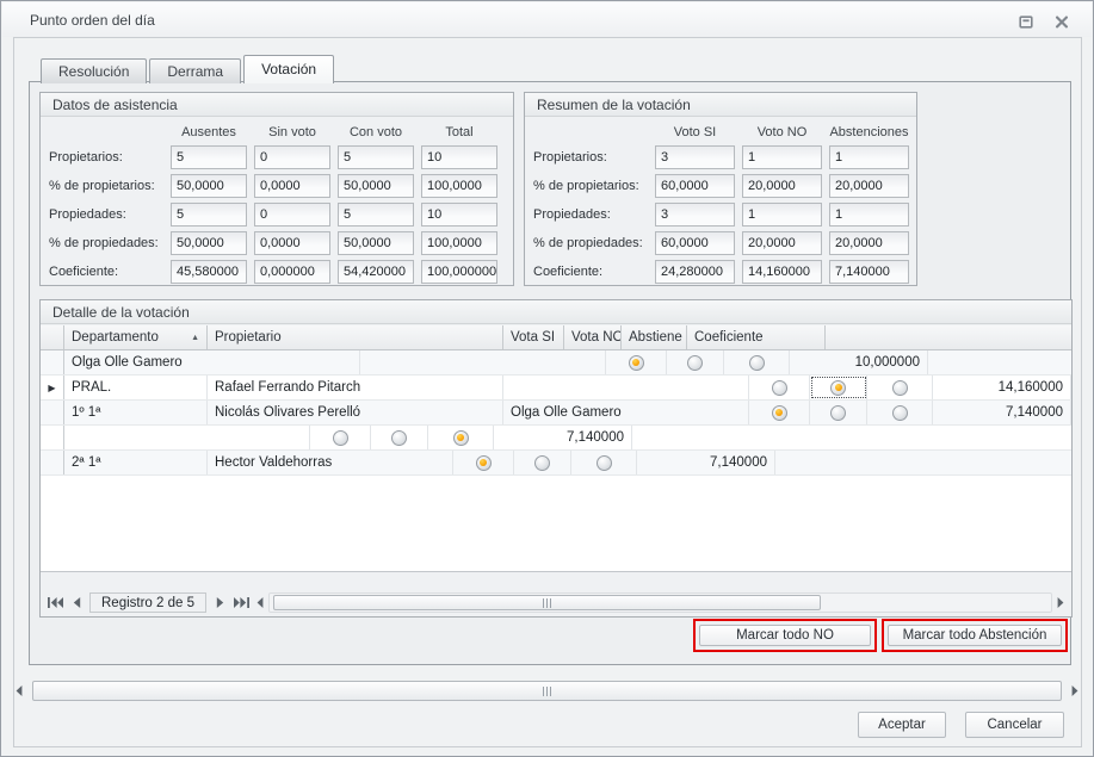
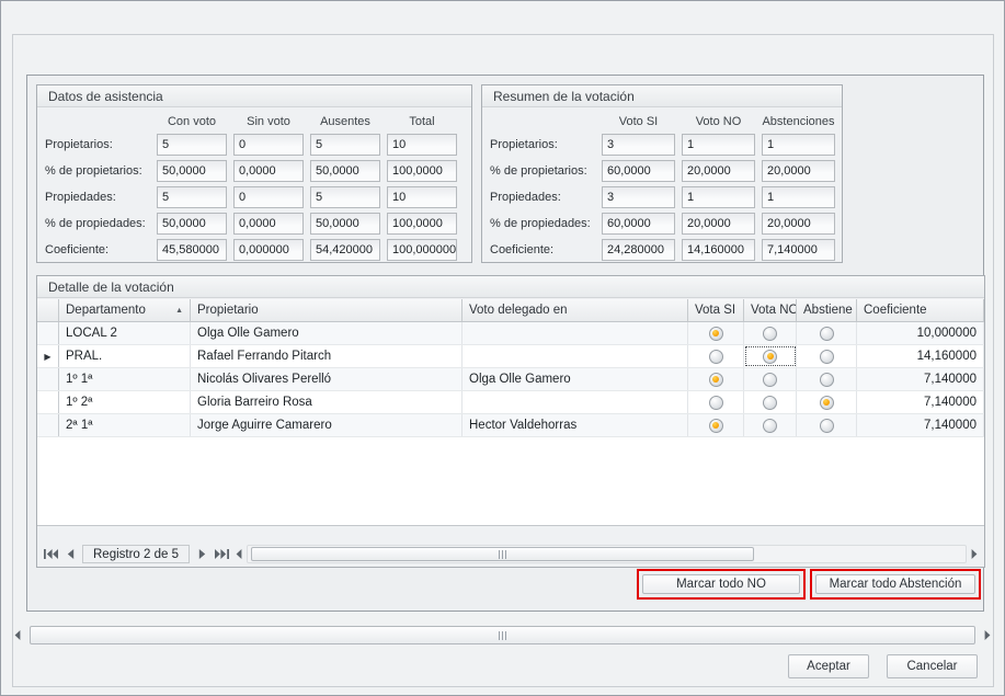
- Punto orden del día
- Resolución
- Derrama
- Votación
  Datos de asistencia
- Ausentes
+ Con voto
  Sin voto
- Con voto
+ Ausentes
  Total
  Propietarios:
  5
  0
  5
  10
  % de propietarios:
  50,0000
  0,0000
  50,0000
  100,0000
  Propiedades:
  5
  0
  5
  10
  % de propiedades:
  50,0000
  0,0000
  50,0000
  100,0000
  Coeficiente:
  45,580000
  0,000000
  54,420000
  100,000000
  Resumen de la votación
  Voto SI
  Voto NO
  Abstenciones
  Propietarios:
  3
  1
  1
  % de propietarios:
  60,0000
  20,0000
  20,0000
  Propiedades:
  3
  1
  1
  % de propiedades:
  60,0000
  20,0000
  20,0000
  Coeficiente:
  24,280000
  14,160000
  7,140000
  Detalle de la votación
  Departamento
  Propietario
+ Voto delegado en
  Vota SI
  Vota NO
  Abstiene
  Coeficiente
+ LOCAL 2
  Olga Olle Gamero
  10,000000
  ▶
  PRAL.
  Rafael Ferrando Pitarch
  14,160000
  1º 1ª
  Nicolás Olivares Perelló
  Olga Olle Gamero
  7,140000
+ 1º 2ª
+ Gloria Barreiro Rosa
  7,140000
  2ª 1ª
+ Jorge Aguirre Camarero
  Hector Valdehorras
  7,140000
  Registro 2 de 5
  Marcar todo NO
  Marcar todo Abstención
  Aceptar
  Cancelar
